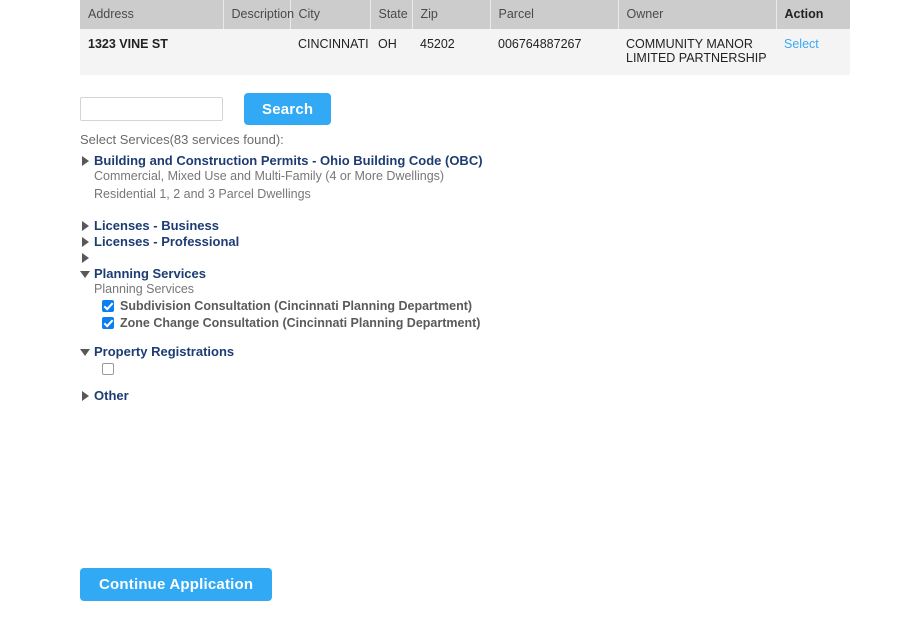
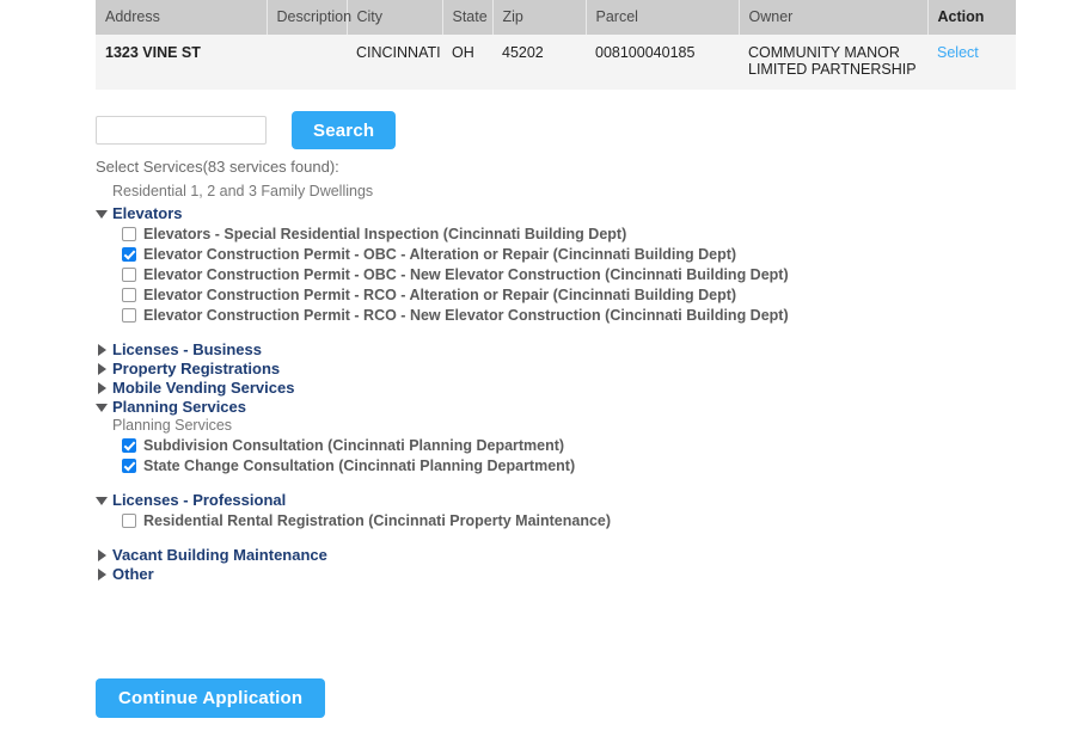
  Address	Description	City	State	Zip	Parcel	Owner	Action
- 1323 VINE ST		CINCINNATI	OH	45202	006764887267	COMMUNITY MANOR LIMITED PARTNERSHIP	Select
+ 1323 VINE ST		CINCINNATI	OH	45202	008100040185	COMMUNITY MANOR LIMITED PARTNERSHIP	Select
  Search
  Select Services(83 services found):
- Building and Construction Permits - Ohio Building Code (OBC)
- Commercial, Mixed Use and Multi-Family (4 or More Dwellings)
- Residential 1, 2 and 3 Parcel Dwellings
+ Residential 1, 2 and 3 Family Dwellings
+ Elevators
+ Elevators - Special Residential Inspection (Cincinnati Building Dept)
+ Elevator Construction Permit - OBC - Alteration or Repair (Cincinnati Building Dept)
+ Elevator Construction Permit - OBC - New Elevator Construction (Cincinnati Building Dept)
+ Elevator Construction Permit - RCO - Alteration or Repair (Cincinnati Building Dept)
+ Elevator Construction Permit - RCO - New Elevator Construction (Cincinnati Building Dept)
  Licenses - Business
- Licenses - Professional
+ Property Registrations
+ Mobile Vending Services
  Planning Services
  Planning Services
  Subdivision Consultation (Cincinnati Planning Department)
- Zone Change Consultation (Cincinnati Planning Department)
+ State Change Consultation (Cincinnati Planning Department)
- Property Registrations
+ Licenses - Professional
+ Residential Rental Registration (Cincinnati Property Maintenance)
+ Vacant Building Maintenance
  Other
  Continue Application
